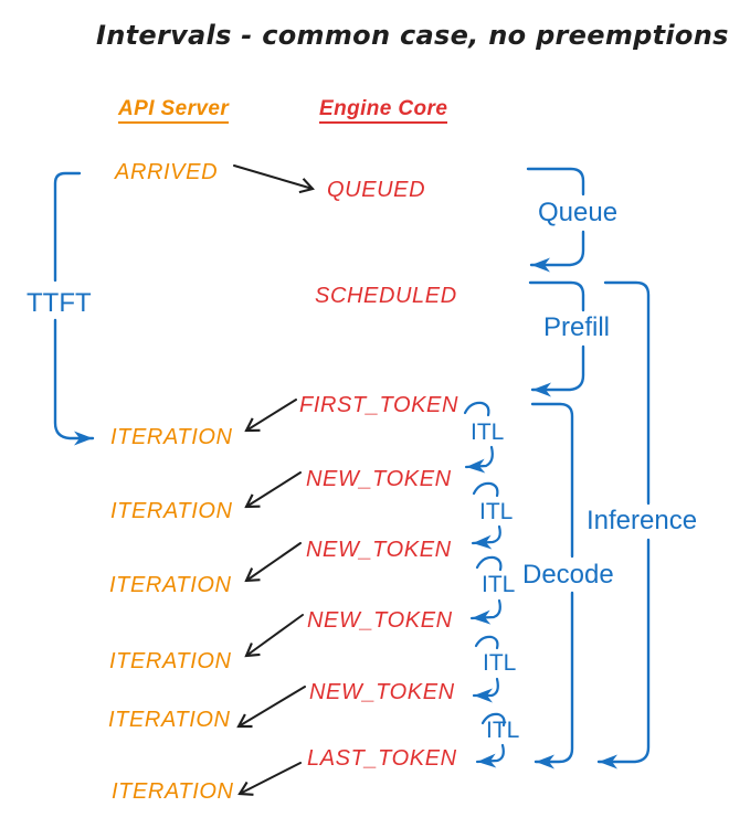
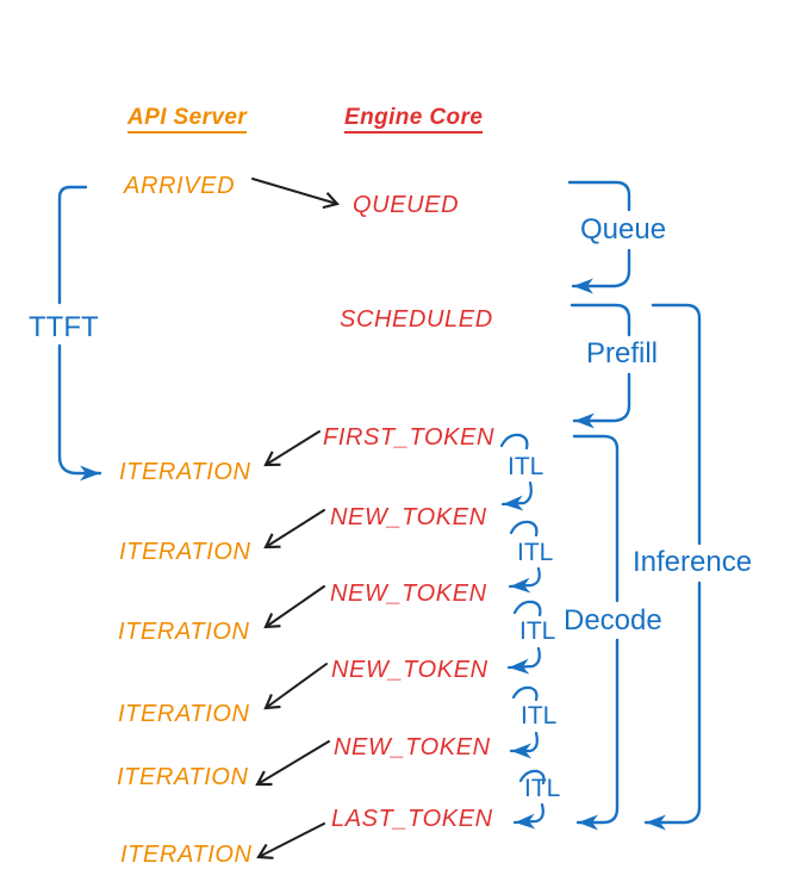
- Intervals - common case, no preemptions
  API Server
  Engine Core
  ARRIVED
  ITERATION
  ITERATION
  ITERATION
  ITERATION
  ITERATION
  ITERATION
  QUEUED
  SCHEDULED
  FIRST_TOKEN
  NEW_TOKEN
  NEW_TOKEN
  NEW_TOKEN
  NEW_TOKEN
  LAST_TOKEN
  TTFT
  Queue
  Prefill
  Inference
  Decode
  ITL
  ITL
  ITL
  ITL
  ITL
